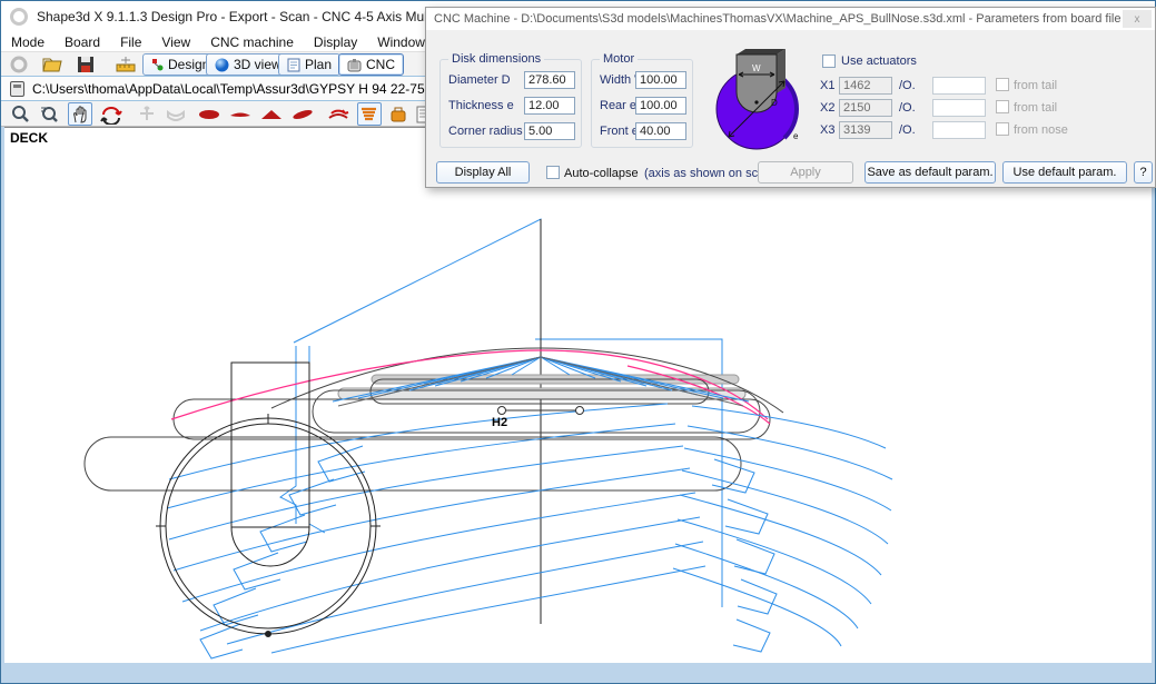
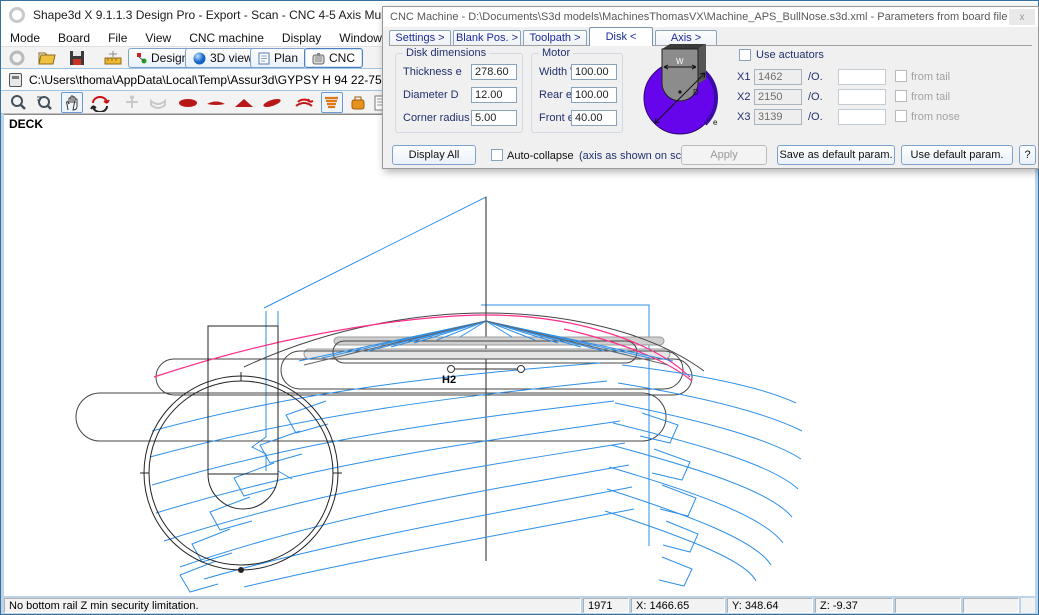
  Mode
  Board
  File
  View
  CNC machine
  Display
  Window
  Desig
  3D view
  Plan
  CNC
  C:\Users\thoma\AppData\Local\Temp\Assur3d\GYPSY H 94 22-75
  H2
  DECK
+ No bottom rail Z min security limitation.
+ 1971
+ X: 1466.65
+ Y: 348.64
+ Z: -9.37
  CNC Machine - D:\Documents\S3d models\MachinesThomasVX\Machine_APS_BullNose.s3d.xml - Parameters from board file
  x
+ Settings >
+ Blank Pos. >
+ Toolpath >
+ Disk <
+ Axis >
  Disk dimensions
- Diameter D
+ Thickness e
  278.60
- Thickness e
+ Diameter D
  12.00
  Corner radius
  5.00
  Motor
  Width
  100.00
  Rear e
  100.00
  Front
  40.00
  W
  D
  e
  Use actuators
  X1
  1462
  /O.
  from tail
  X2
  2150
  /O.
  from tail
  X3
  3139
  /O.
  from nose
  Display All
  Auto-collapse
  (axis as shown on sc
  Apply
  Save as default param.
  Use default param.
  ?
